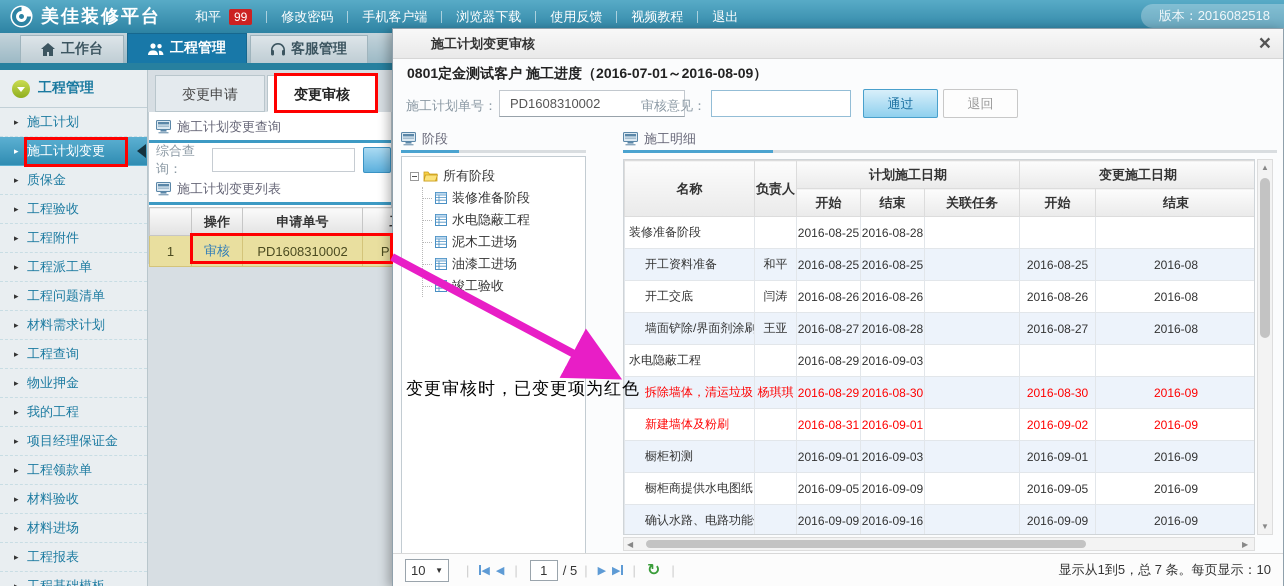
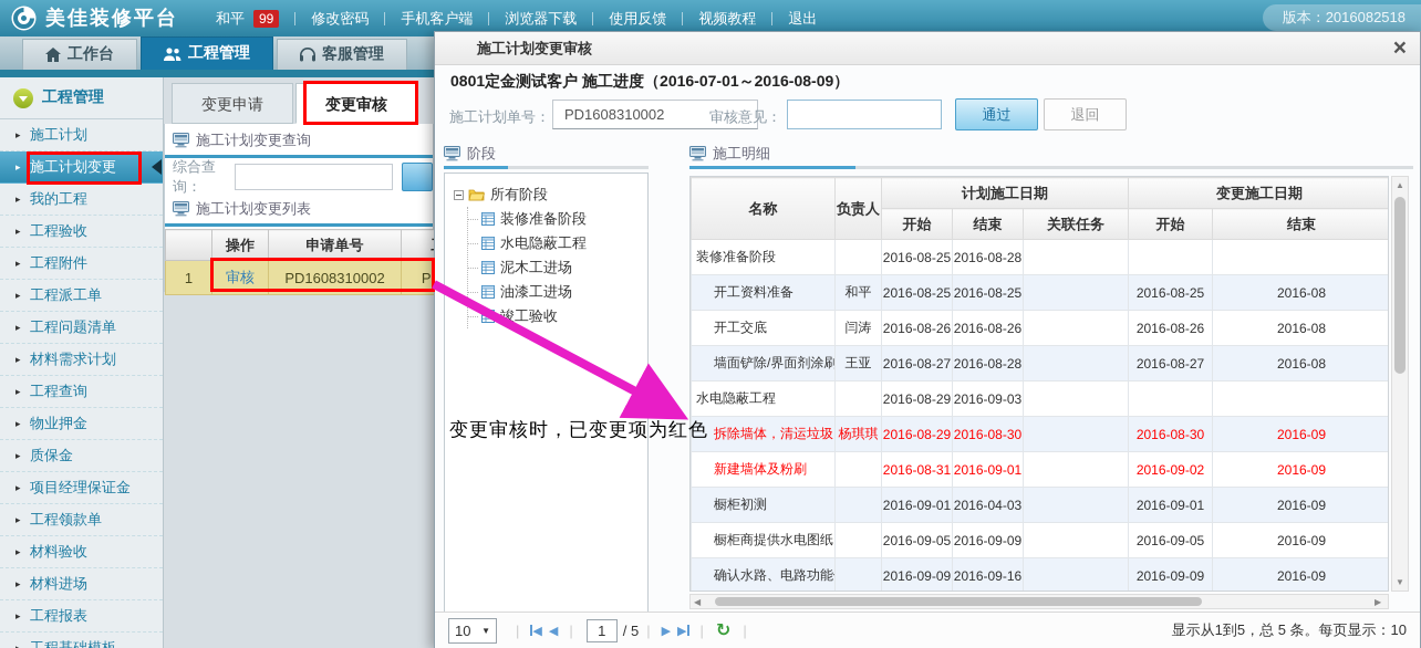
  美佳装修平台
  和平
  99
  修改密码
  手机客户端
  浏览器下载
  使用反馈
  视频教程
  退出
  版本：2016082518
  工作台
  工程管理
  客服管理
  工程管理
  ▸
  施工计划
  ▸
  施工计划变更
  ▸
- 质保金
+ 我的工程
  ▸
  工程验收
  ▸
  工程附件
  ▸
  工程派工单
  ▸
  工程问题清单
  ▸
  材料需求计划
  ▸
  工程查询
  ▸
  物业押金
  ▸
- 我的工程
+ 质保金
  ▸
  项目经理保证金
  ▸
  工程领款单
  ▸
  材料验收
  ▸
  材料进场
  ▸
  工程报表
  变更申请
  变更审核
  施工计划变更查询
  综合查询：
  施工计划变更列表
  	操作	申请单号
  1	审核	PD1608310002	P
  施工计划变更审核
  ×
  0801定金测试客户 施工进度（2016-07-01～2016-08-09）
  施工计划单号：
  PD1608310002
  审核意见：
  通过
  退回
  阶段
  所有阶段
  装修准备阶段
  水电隐蔽工程
  泥木工进场
  油漆工进场
  竣工验收
  施工明细
  名称	负责人	计划施工日期	变更施工日期
  开始	结束	关联任务	开始	结束
  装修准备阶段		2016-08-25	2016-08-28
  开工资料准备	和平	2016-08-25	2016-08-25		2016-08-25	2016-08
  开工交底	闫涛	2016-08-26	2016-08-26		2016-08-26	2016-08
  墙面铲除/界面剂涂刷	王亚	2016-08-27	2016-08-28		2016-08-27	2016-08
  水电隐蔽工程		2016-08-29	2016-09-03
  拆除墙体，清运垃圾	杨琪琪	2016-08-29	2016-08-30		2016-08-30	2016-09
  新建墙体及粉刷		2016-08-31	2016-09-01		2016-09-02	2016-09
- 橱柜初测		2016-09-01	2016-09-03		2016-09-01	2016-09
+ 橱柜初测		2016-09-01	2016-04-03		2016-09-01	2016-09
  橱柜商提供水电图纸		2016-09-05	2016-09-09		2016-09-05	2016-09
  确认水路、电路功能		2016-09-09	2016-09-16		2016-09-09	2016-09
  ▲
  ▼
  ◀
  ▶
  10
  ▼
  |
  ◀
  ◀
  |
  1
  / 5
  |
  ▶
  ▶
  |
  ↻
  |
- 显示从1到5，总 7 条。每页显示：10
+ 显示从1到5，总 5 条。每页显示：10
  变更审核时，已变更项为红色
